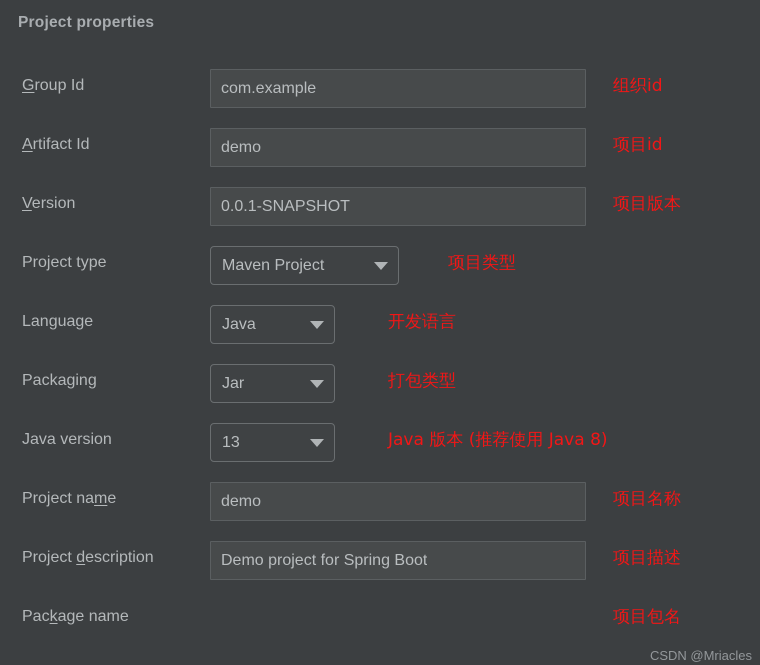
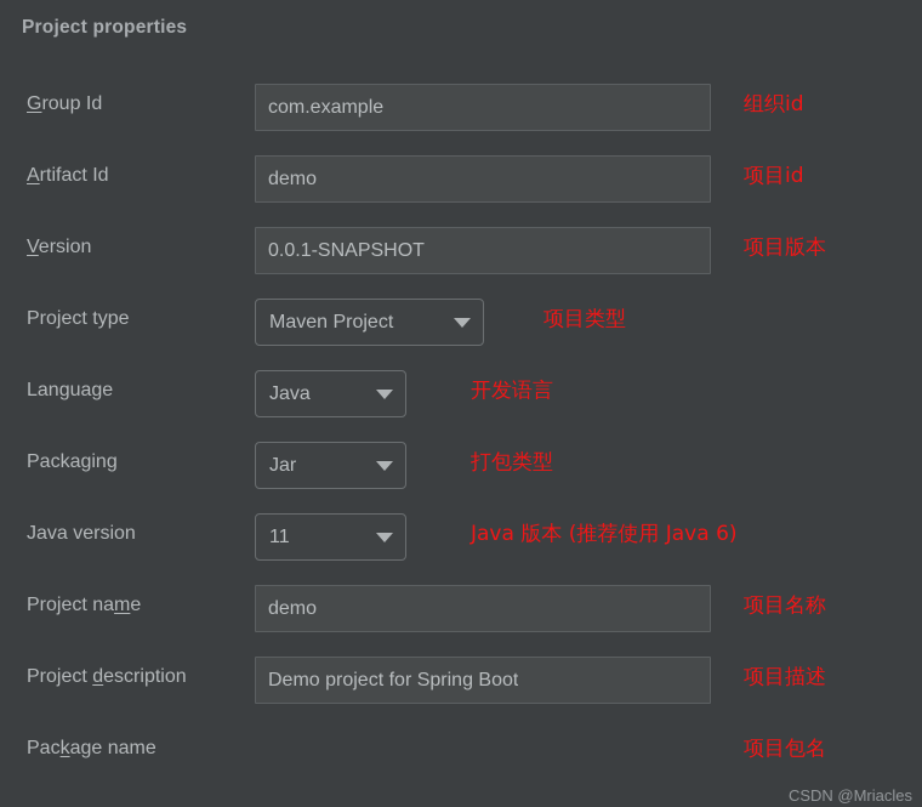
  Project properties
  Group Id
  com.example
  组织id
  Artifact Id
  demo
  项目id
  Version
  0.0.1-SNAPSHOT
  项目版本
  Project type
  Maven Project
  项目类型
  Language
  Java
  开发语言
  Packaging
  Jar
  打包类型
  Java version
- 13
+ 11
- Java 版本 (推荐使用 Java 8)
+ Java 版本 (推荐使用 Java 6)
  Project name
  demo
  项目名称
  Project description
  Demo project for Spring Boot
  项目描述
  Package name
  项目包名
  CSDN @Mriacles
